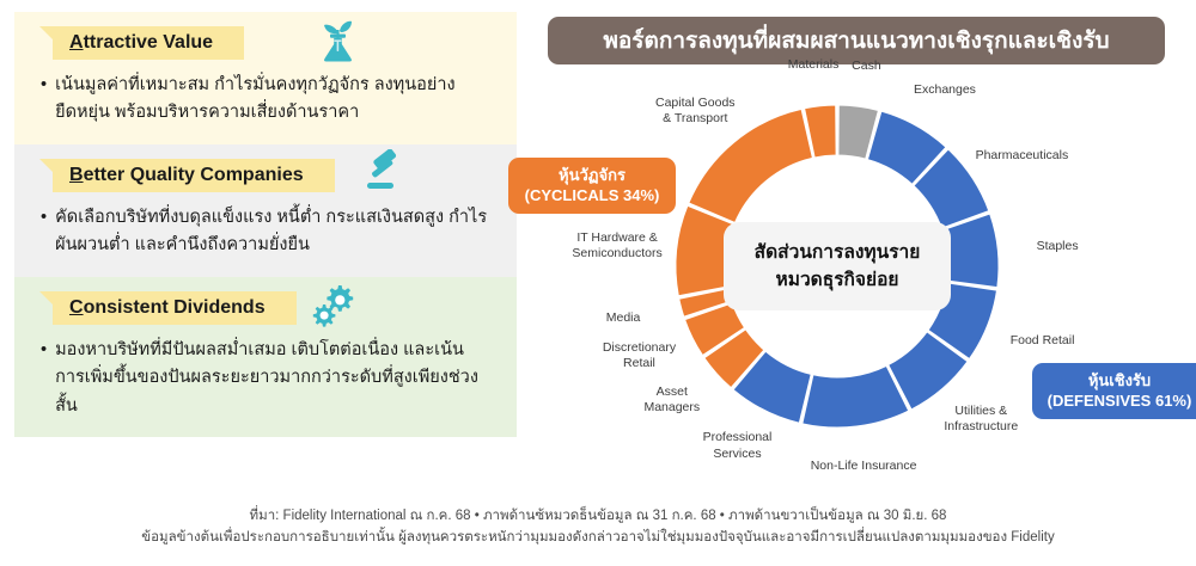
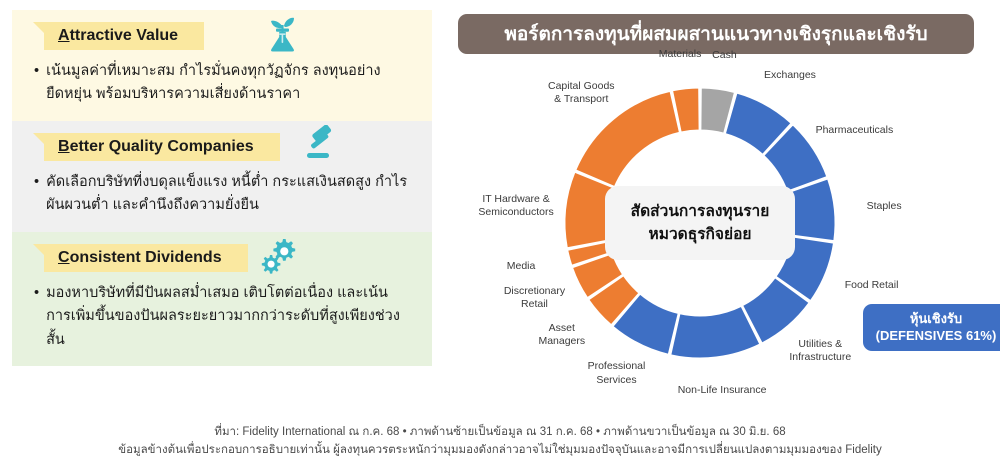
  Attractive Value
  •
  เน้นมูลค่าที่เหมาะสม กำไรมั่นคงทุกวัฏจักร ลงทุนอย่างยืดหยุ่น พร้อมบริหารความเสี่ยงด้านราคา
  Better Quality Companies
  •
  คัดเลือกบริษัทที่งบดุลแข็งแรง หนี้ต่ำ กระแสเงินสดสูง กำไรผันผวนต่ำ และคำนึงถึงความยั่งยืน
  Consistent Dividends
  •
  มองหาบริษัทที่มีปันผลสม่ำเสมอ เติบโตต่อเนื่อง และเน้นการเพิ่มขึ้นของปันผลระยะยาวมากกว่าระดับที่สูงเพียงช่วงสั้น
  พอร์ตการลงทุนที่ผสมผสานแนวทางเชิงรุกและเชิงรับ
  สัดส่วนการลงทุนราย
  หมวดธุรกิจย่อย
- หุ้นวัฏจักร
- (CYCLICALS 34%)
  หุ้นเชิงรับ
  (DEFENSIVES 61%)
  Cash
  Exchanges
  Pharmaceuticals
  Staples
  Food Retail
  Utilities &
  Infrastructure
  Non-Life Insurance
  Professional
  Services
  Asset
  Managers
  Discretionary
  Retail
  Media
  IT Hardware &
  Semiconductors
  Capital Goods
  & Transport
  Materials
- ที่มา: Fidelity International ณ ก.ค. 68 • ภาพด้านซ้หมวดธ็นข้อมูล ณ 31 ก.ค. 68 • ภาพด้านขวาเป็นข้อมูล ณ 30 มิ.ย. 68
+ ที่มา: Fidelity International ณ ก.ค. 68 • ภาพด้านซ้ายเป็นข้อมูล ณ 31 ก.ค. 68 • ภาพด้านขวาเป็นข้อมูล ณ 30 มิ.ย. 68
  ข้อมูลข้างต้นเพื่อประกอบการอธิบายเท่านั้น ผู้ลงทุนควรตระหนักว่ามุมมองดังกล่าวอาจไม่ใช่มุมมองปัจจุบันและอาจมีการเปลี่ยนแปลงตามมุมมองของ Fidelity
